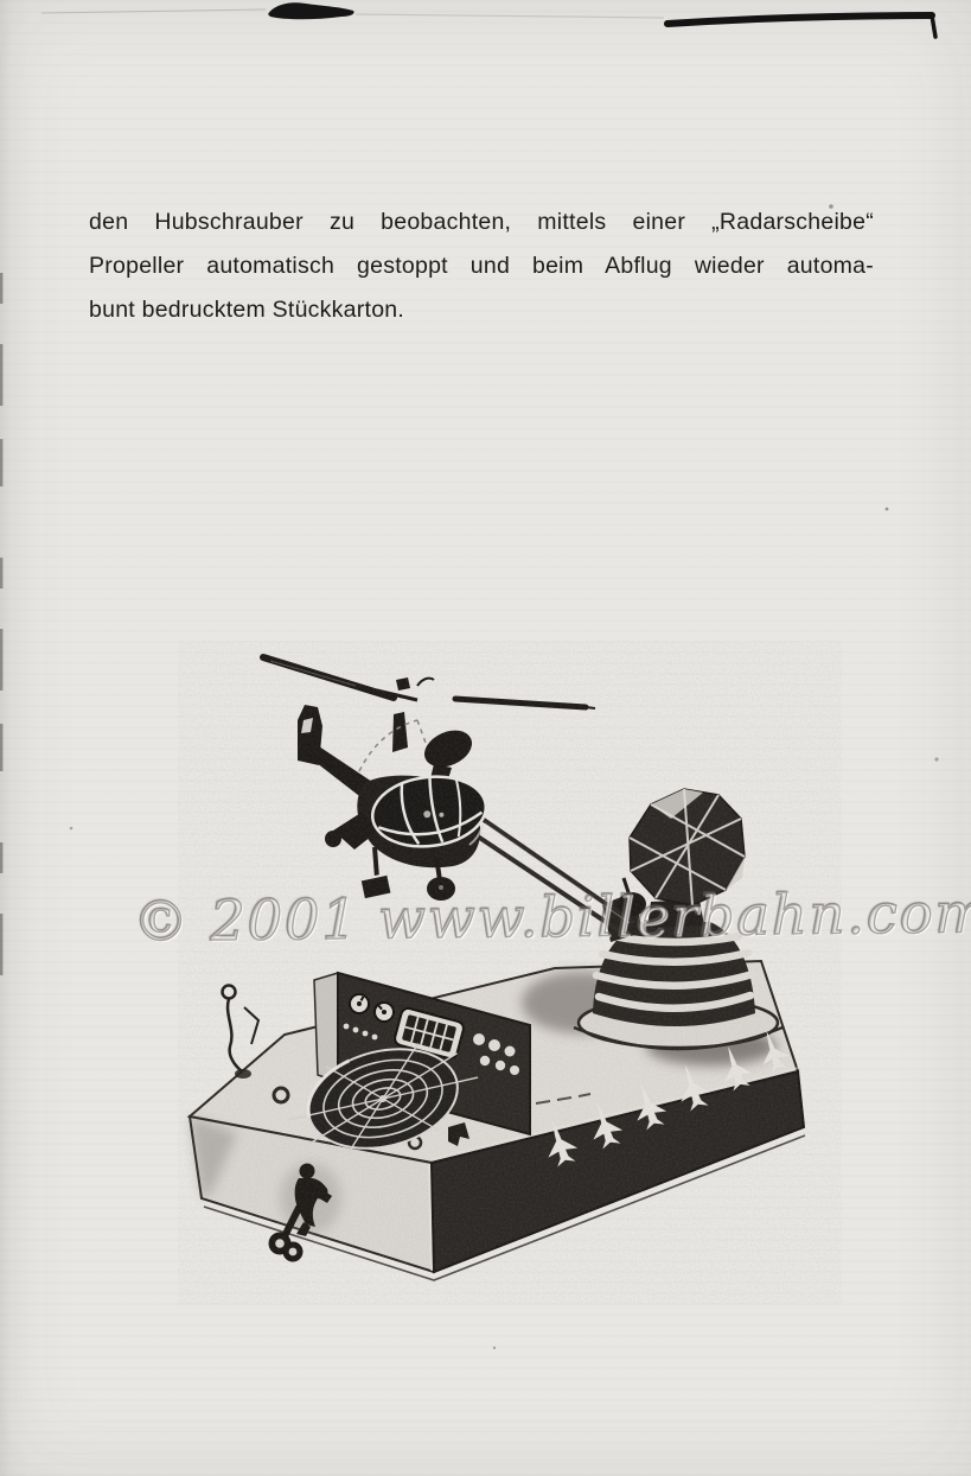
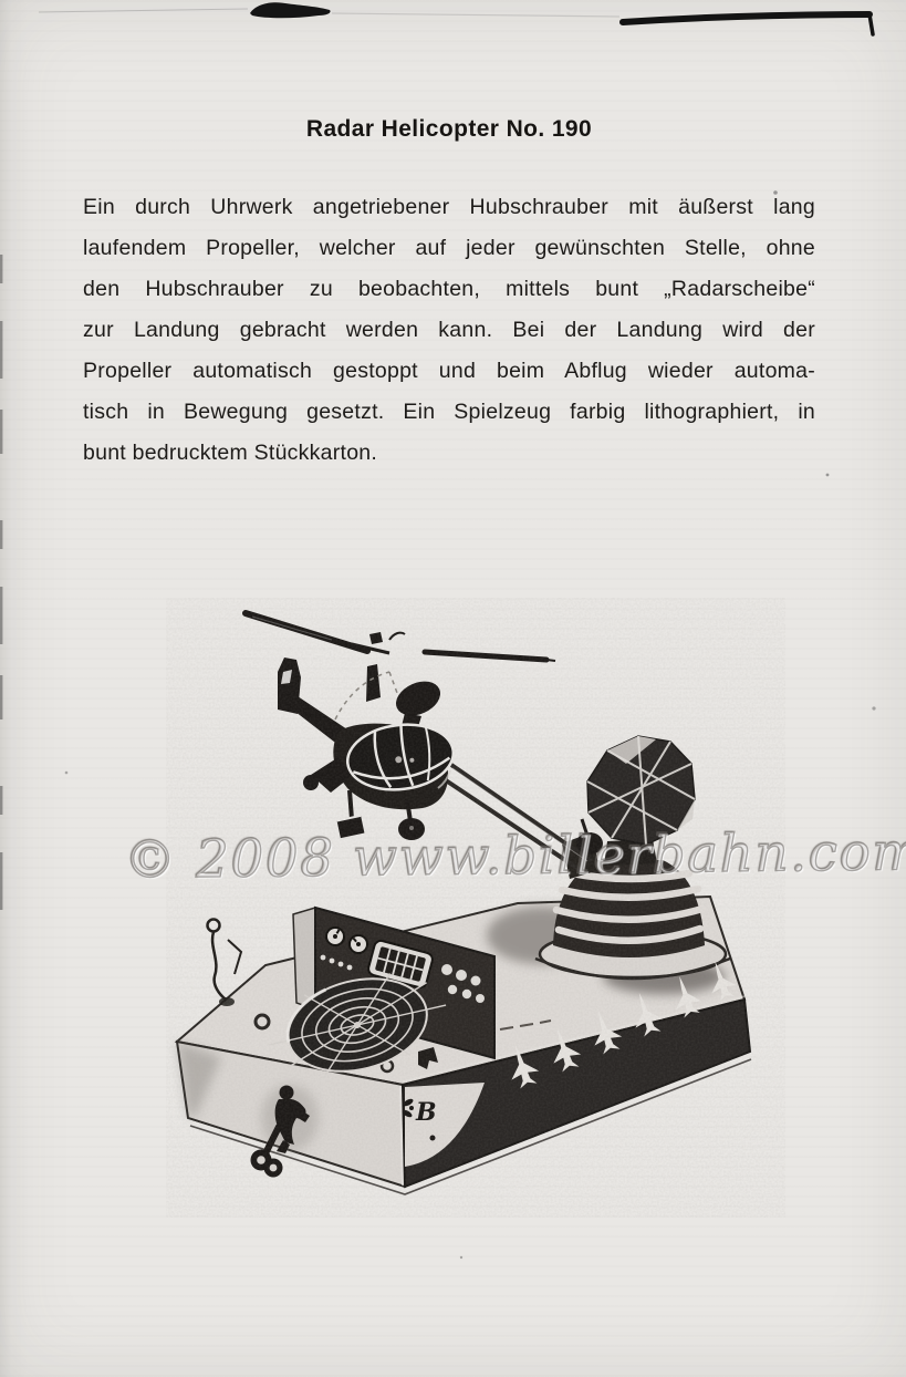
+ B
+ Radar Helicopter No. 190
+ Ein durch Uhrwerk angetriebener Hubschrauber mit äußerst lang
+ laufendem Propeller, welcher auf jeder gewünschten Stelle, ohne
- den Hubschrauber zu beobachten, mittels einer „Radarscheibe“
+ den Hubschrauber zu beobachten, mittels bunt „Radarscheibe“
+ zur Landung gebracht werden kann. Bei der Landung wird der
  Propeller automatisch gestoppt und beim Abflug wieder automa-
+ tisch in Bewegung gesetzt. Ein Spielzeug farbig lithographiert, in
  bunt bedrucktem Stückkarton.
- © 2001 www.billerbahn.com
+ © 2008 www.billerbahn.com
